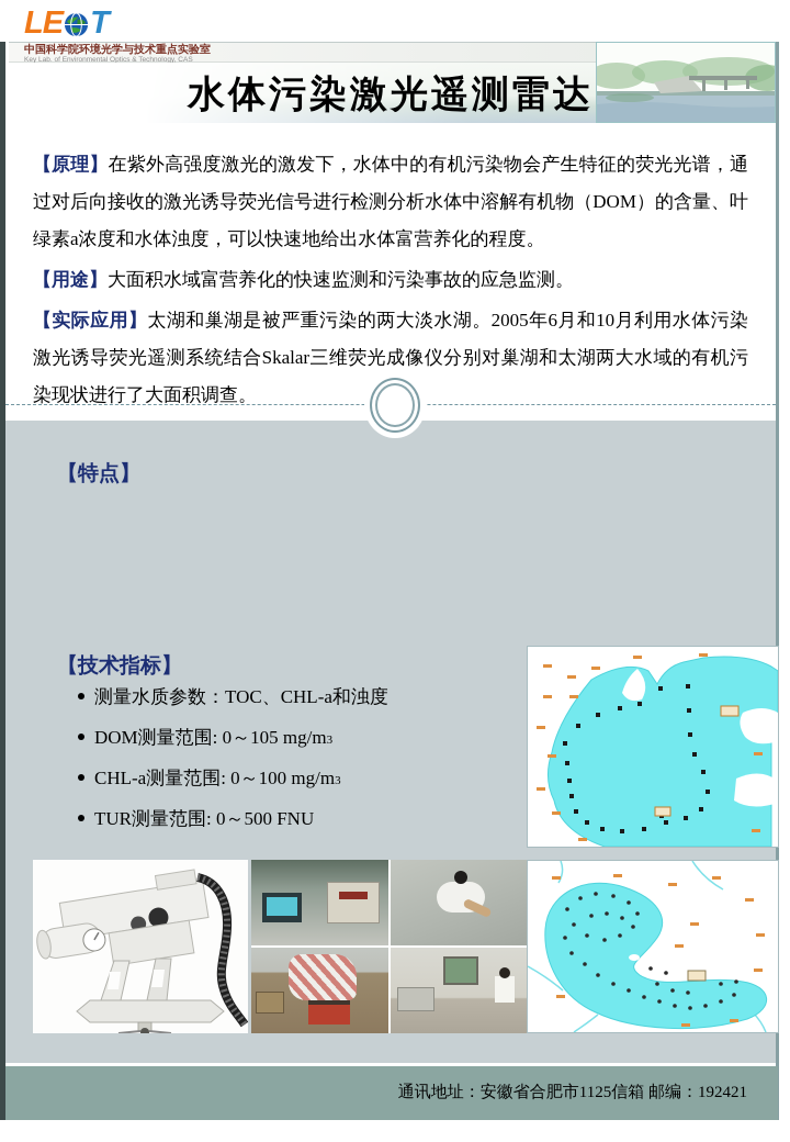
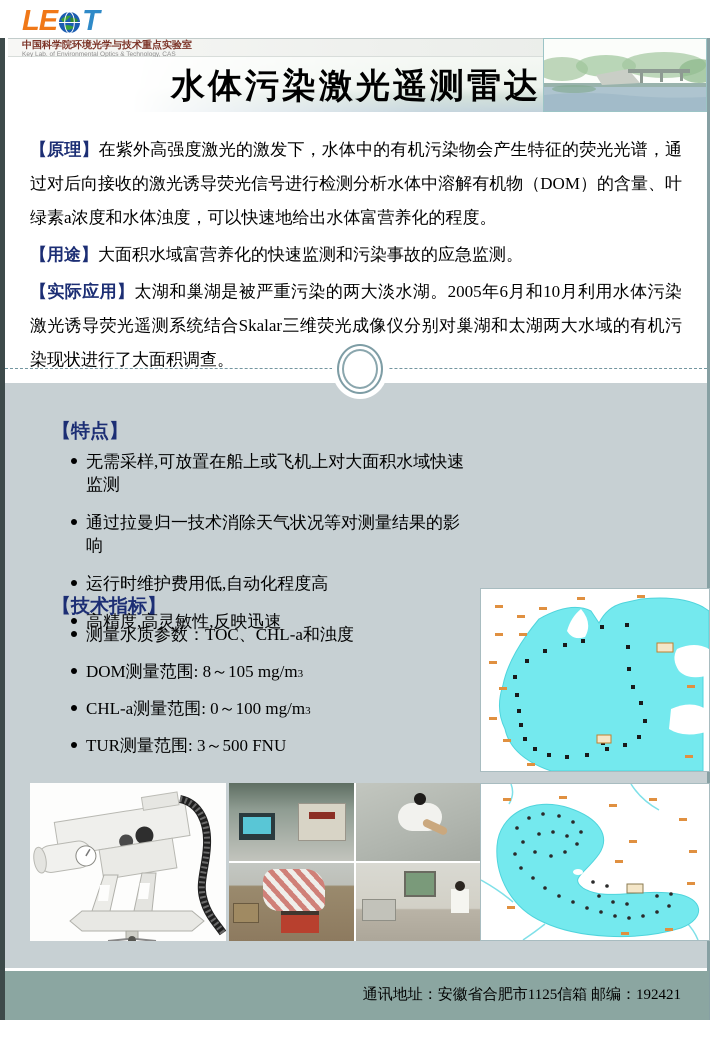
  LE
  T
  中国科学院环境光学与技术重点实验室
  水体污染激光遥测雷达
  【原理】在紫外高强度激光的激发下，水体中的有机污染物会产生特征的荧光光谱，通过对后向接收的激光诱导荧光信号进行检测分析水体中溶解有机物（DOM）的含量、叶绿素a浓度和水体浊度，可以快速地给出水体富营养化的程度。
  【用途】大面积水域富营养化的快速监测和污染事故的应急监测。
  【实际应用】太湖和巢湖是被严重污染的两大淡水湖。2005年6月和10月利用水体污染激光诱导荧光遥测系统结合Skalar三维荧光成像仪分别对巢湖和太湖两大水域的有机污染现状进行了大面积调查。
  【特点】
+ 无需采样,可放置在船上或飞机上对大面积水域快速监测
+ 通过拉曼归一技术消除天气状况等对测量结果的影响
+ 运行时维护费用低,自动化程度高
+ 高精度,高灵敏性,反映迅速
  【技术指标】
  测量水质参数：TOC、CHL-a和浊度
- DOM测量范围: 0～105 mg/m
+ DOM测量范围: 8～105 mg/m
  3
  CHL-a测量范围: 0～100 mg/m
  3
- TUR测量范围: 0～500 FNU
+ TUR测量范围: 3～500 FNU
  通讯地址：安徽省合肥市1125信箱 邮编：192421
